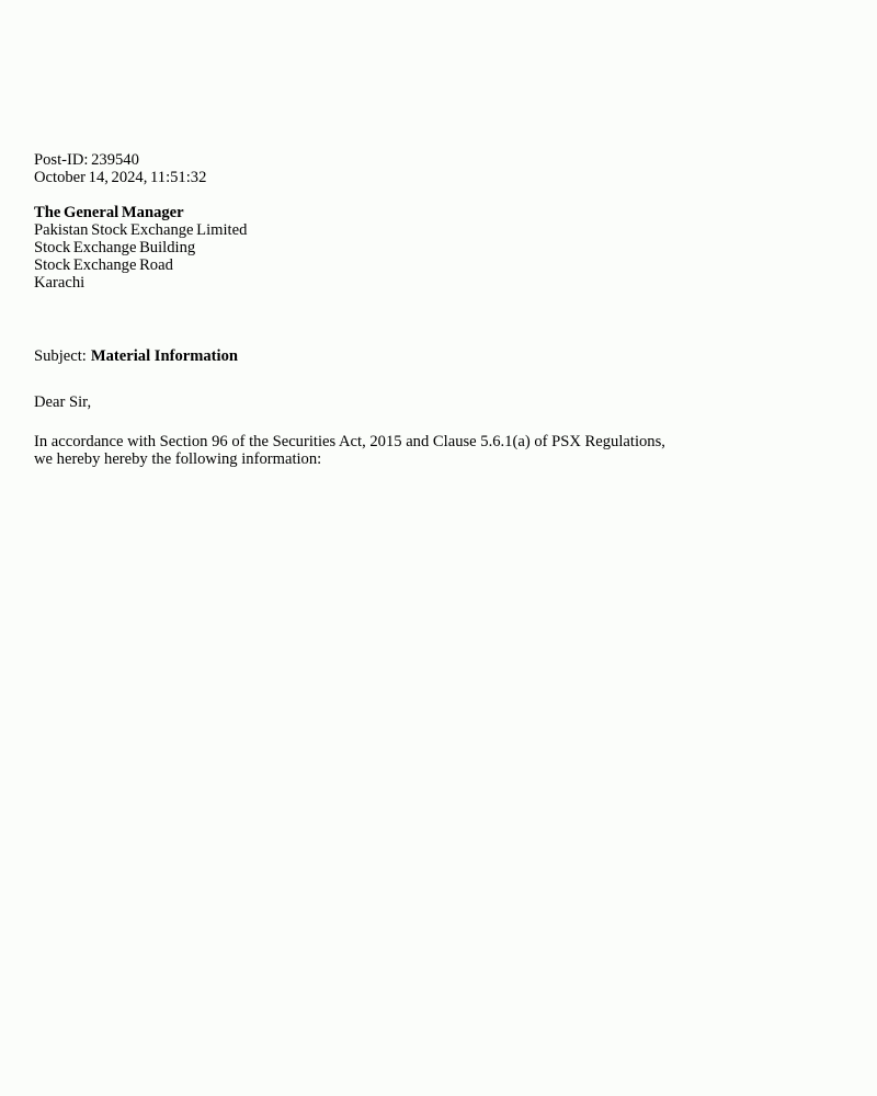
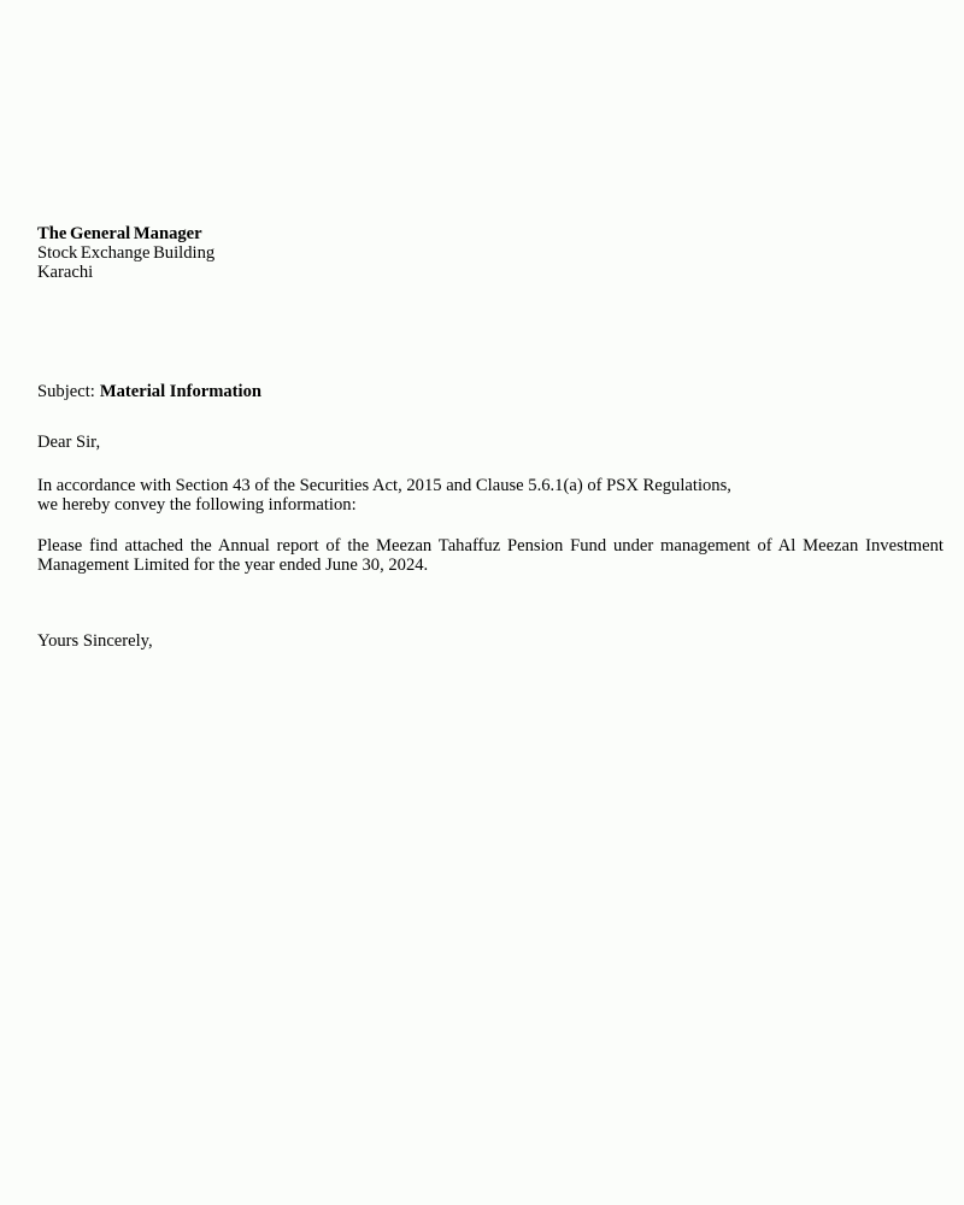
- Post-ID: 239540
- October 14, 2024, 11:51:32
  The General Manager
- Pakistan Stock Exchange Limited
  Stock Exchange Building
- Stock Exchange Road
  Karachi
  Subject: Material Information
  Dear Sir,
- In accordance with Section 96 of the Securities Act, 2015 and Clause 5.6.1(a) of PSX Regulations,
+ In accordance with Section 43 of the Securities Act, 2015 and Clause 5.6.1(a) of PSX Regulations,
- we hereby hereby the following information:
+ we hereby convey the following information:
+ Please find attached the Annual report of the Meezan Tahaffuz Pension Fund under management of Al Meezan Investment
+ Management Limited for the year ended June 30, 2024.
+ Yours Sincerely,
